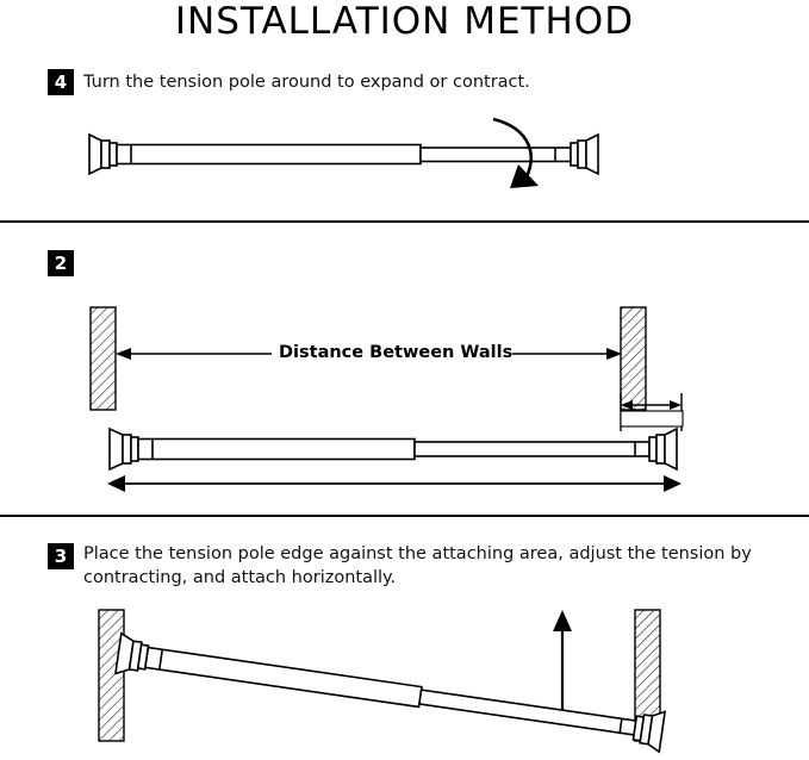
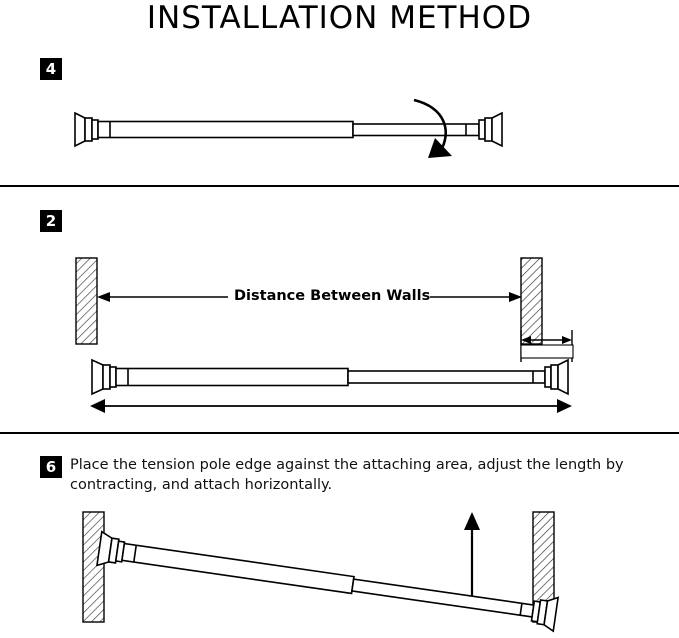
  INSTALLATION METHOD
  4
- Turn the tension pole around to expand or contract.
  2
  Distance Between Walls
- 3
+ 6
- Place the tension pole edge against the attaching area, adjust the tension by contracting, and attach horizontally.
+ Place the tension pole edge against the attaching area, adjust the length by contracting, and attach horizontally.
